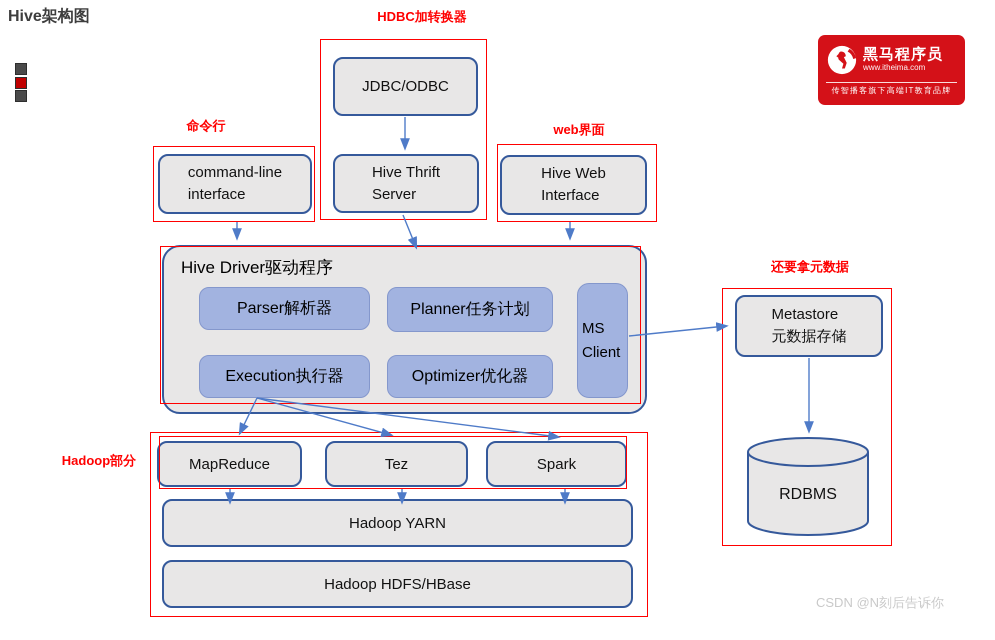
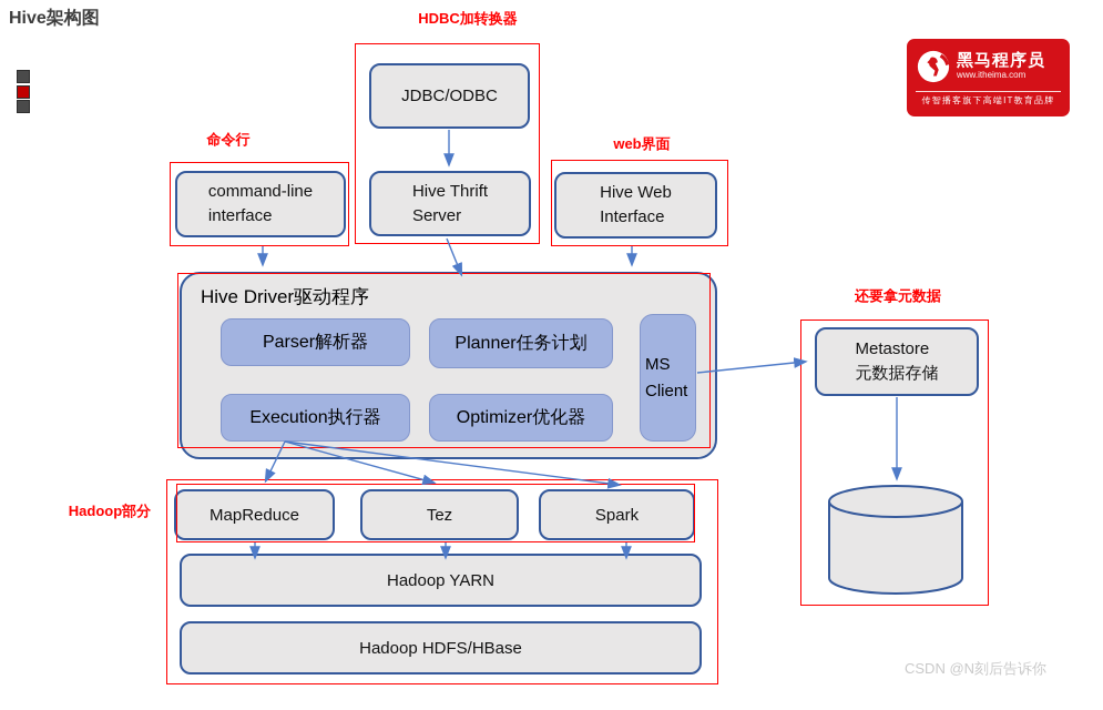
  Hive架构图
  HDBC加转换器
  命令行
  web界面
  还要拿元数据
  Hadoop部分
  JDBC/ODBC
  Hive Thrift
  Server
  command-line
  interface
  Hive Web
  Interface
  Hive Driver驱动程序
  Parser解析器
  Planner任务计划
  Execution执行器
  Optimizer优化器
  MS
  Client
  Metastore
  元数据存储
  MapReduce
  Tez
  Spark
  Hadoop YARN
  Hadoop HDFS/HBase
- RDBMS
  黑马程序员
  www.itheima.com
  传智播客旗下高端IT教育品牌
  CSDN @N刻后告诉你
